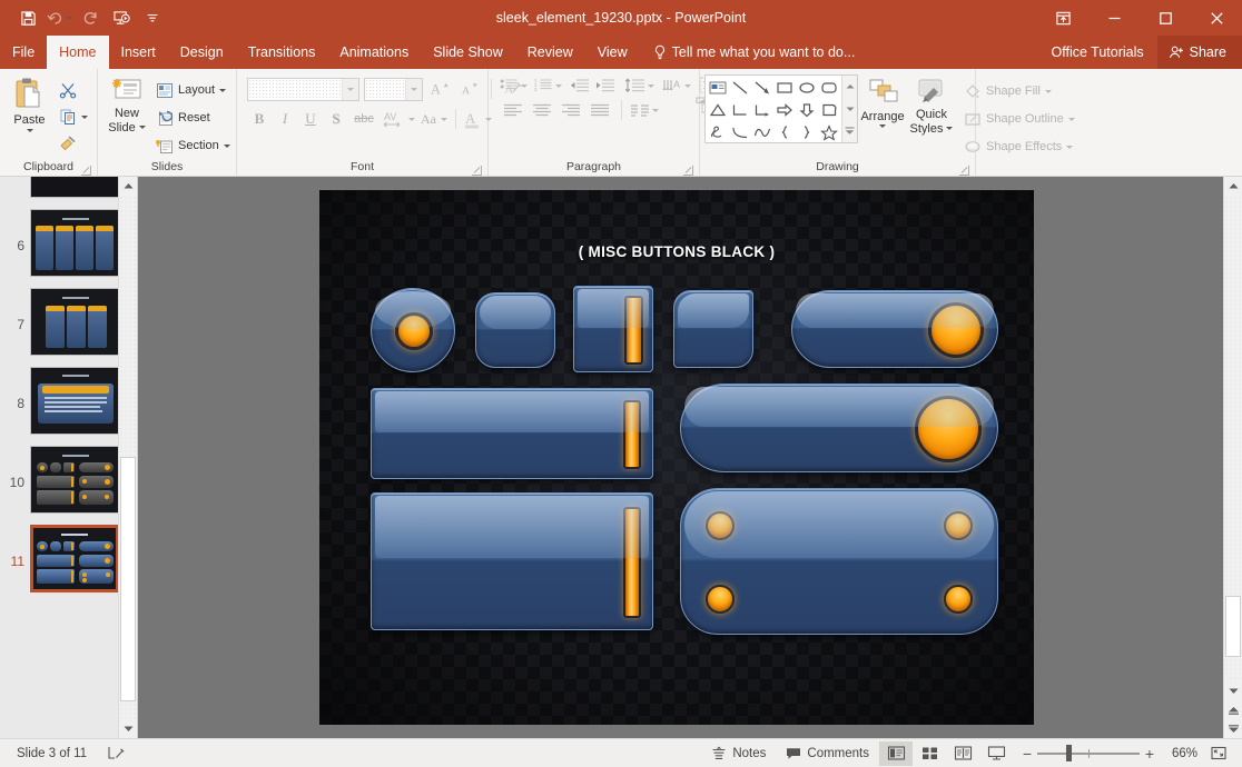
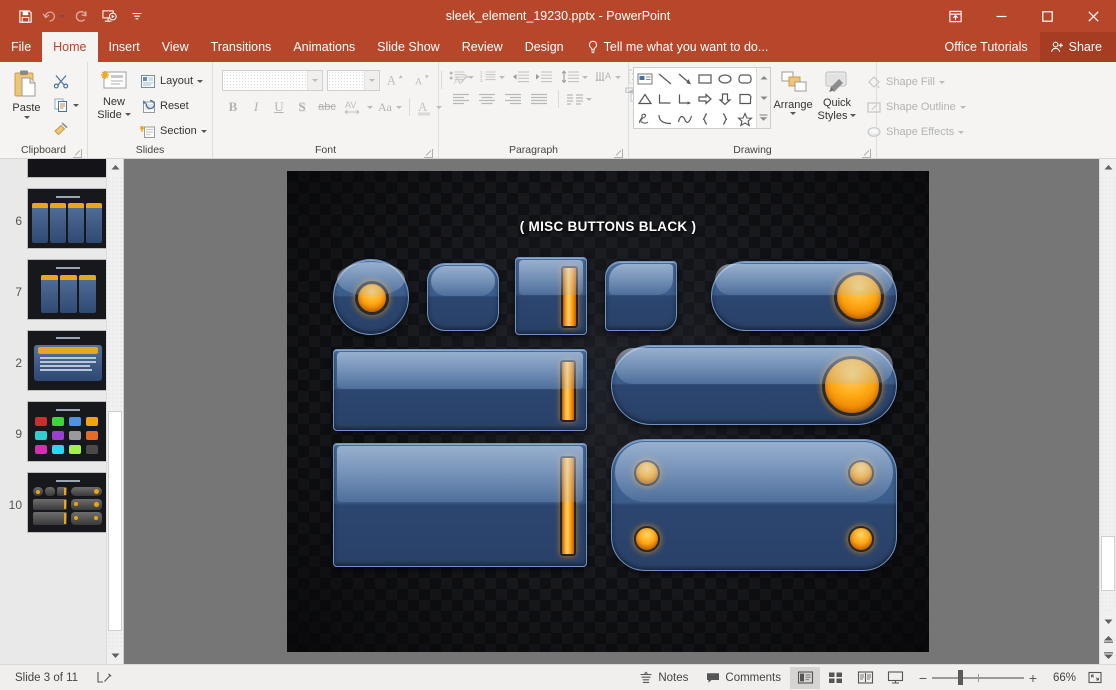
  sleek_element_19230.pptx - PowerPoint
  File
  Home
  Insert
- Design
+ View
  Transitions
  Animations
  Slide Show
  Review
- View
+ Design
  Tell me what you want to do...
  Office Tutorials
  Share
  Paste
  Clipboard
  New
  Slide
  Layout
  Reset
  Section
  Slides
  A
  A
  B
  I
  U
  S
  abc
  AV
  Aa
  A
  Font
  A
  Paragraph
  Arrange
  Quick
  Styles
  Shape Fill
  Shape Outline
  Shape Effects
  Drawing
  6
  7
- 8
+ 2
+ 9
  10
- 11
  ( MISC BUTTONS BLACK )
  Slide 3 of 11
  Notes
  Comments
  −
  +
  66%
